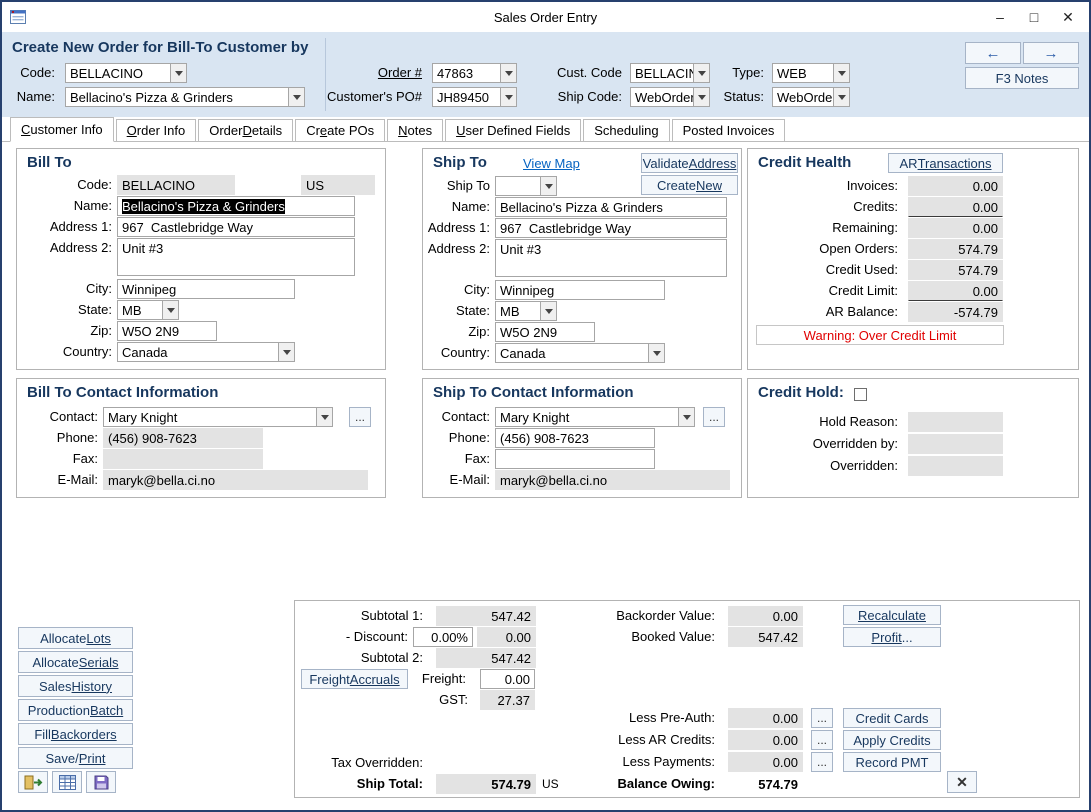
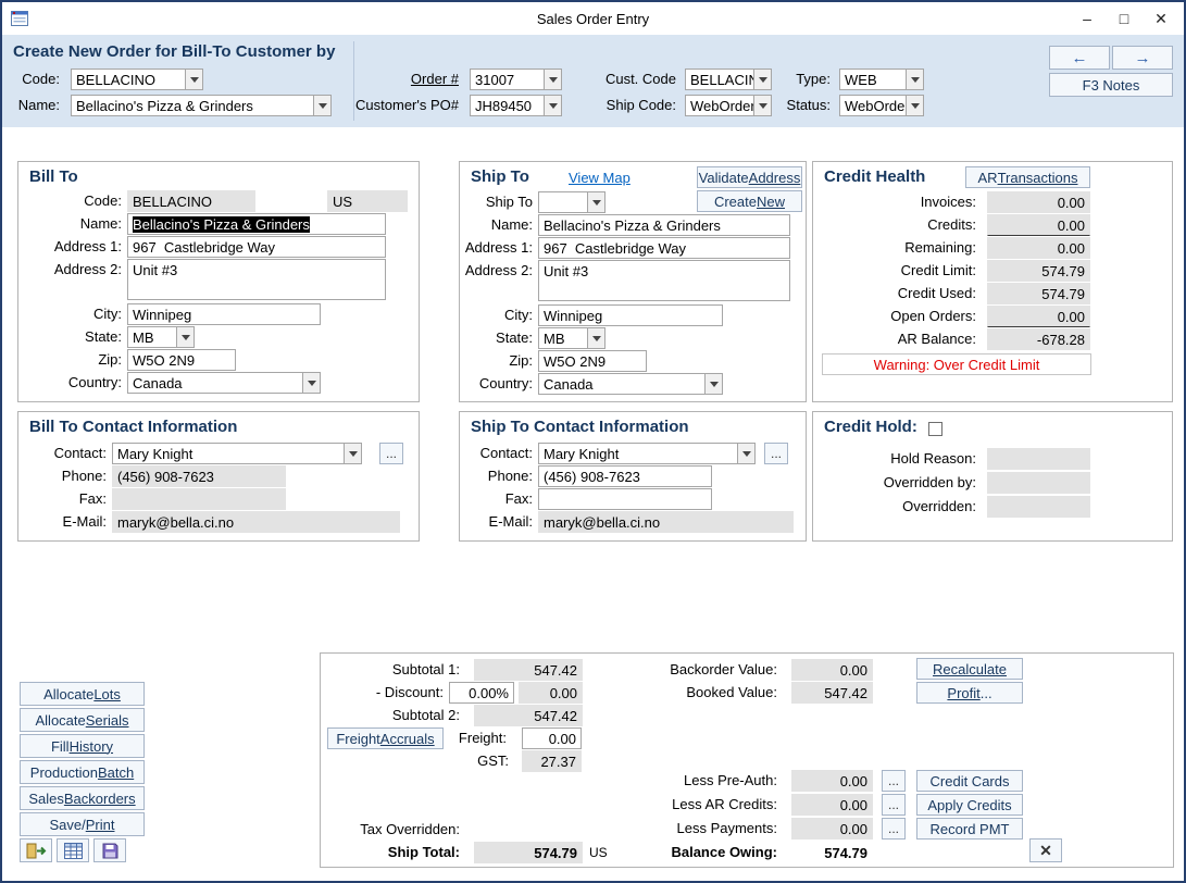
  Sales Order Entry
  –
  □
  ✕
  Create New Order for Bill-To Customer by
  Code:
  BELLACINO
  Name:
  Bellacino's Pizza & Grinders
  Order #
- 47863
+ 31007
  Cust. Code
  BELLACI
  Type:
  WEB
  Customer's PO#
  JH89450
  Ship Code:
  WebOrde
  Status:
  WebOrde
  ←
  →
  F3 Notes
- C
- ustomer Info
- O
- rder Info
- Order
- D
- etails
- Cr
- e
- ate POs
- N
- otes
- U
- ser Defined Fields
- Scheduling
- Posted Invoices
  Bill To
  Code:
  BELLACINO
  US
  Name:
  Bellacino's Pizza & Grinders
  Address 1:
  967 Castlebridge Way
  Address 2:
  Unit #3
  City:
  Winnipeg
  State:
  MB
  Zip:
  W5O 2N9
  Country:
  Canada
  Ship To
  View Map
  Validate
  Address
  Create
  New
  Ship To
  Name:
  Bellacino's Pizza & Grinders
  Address 1:
  967 Castlebridge Way
  Address 2:
  Unit #3
  City:
  Winnipeg
  State:
  MB
  Zip:
  W5O 2N9
  Country:
  Canada
  Credit Health
  AR
  Transactions
  Invoices:
  0.00
  Credits:
  0.00
  Remaining:
  0.00
- Open Orders:
+ Credit Limit:
  574.79
  Credit Used:
  574.79
- Credit Limit:
+ Open Orders:
  0.00
  AR Balance:
- -574.79
+ -678.28
  Warning: Over Credit Limit
  Bill To Contact Information
  Contact:
  Mary Knight
  ...
  Phone:
  (456) 908-7623
  Fax:
  E-Mail:
  maryk@bella.ci.no
  Ship To Contact Information
  Contact:
  Mary Knight
  ...
  Phone:
  (456) 908-7623
  Fax:
  E-Mail:
  maryk@bella.ci.no
  Credit Hold:
  Hold Reason:
  Overridden by:
  Overridden:
  Allocate
  Lots
  Allocate
  Serials
- Sales
+ Fill
  History
  Production
  Batch
- Fill
+ Sales
  Backorders
  Save/
  Print
  Subtotal 1:
  547.42
  - Discount:
  0.00%
  0.00
  Subtotal 2:
  547.42
  Freight
  Accruals
  Freight:
  0.00
  GST:
  27.37
  Tax Overridden:
  Ship Total:
  574.79
  US
  Backorder Value:
  0.00
  Booked Value:
  547.42
  Less Pre-Auth:
  0.00
  ...
  Credit Cards
  Less AR Credits:
  0.00
  ...
  Apply Credits
  Less Payments:
  0.00
  ...
  Record PMT
  Balance Owing:
  574.79
  Recalculate
  Profit
  ...
  ✕
